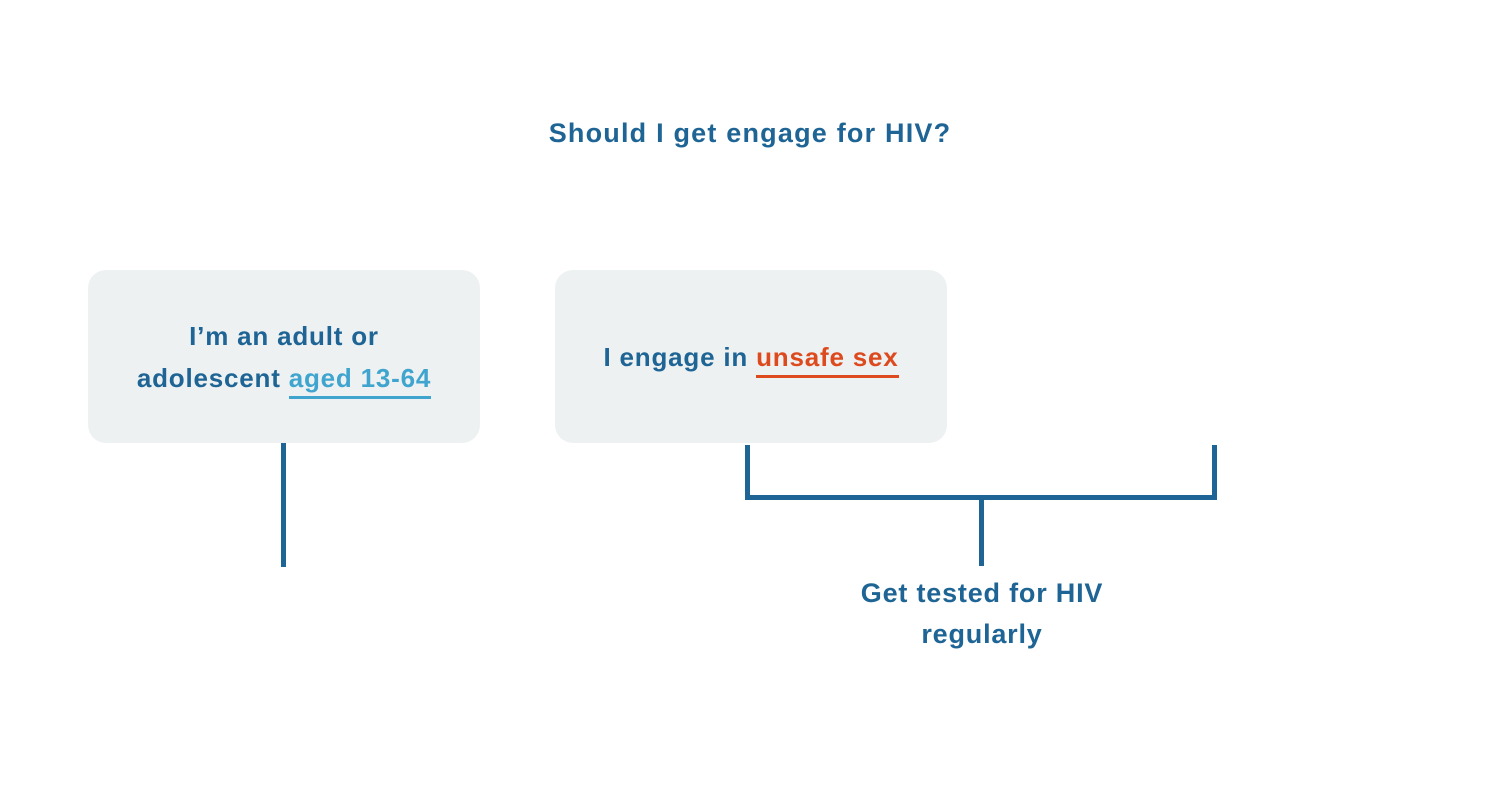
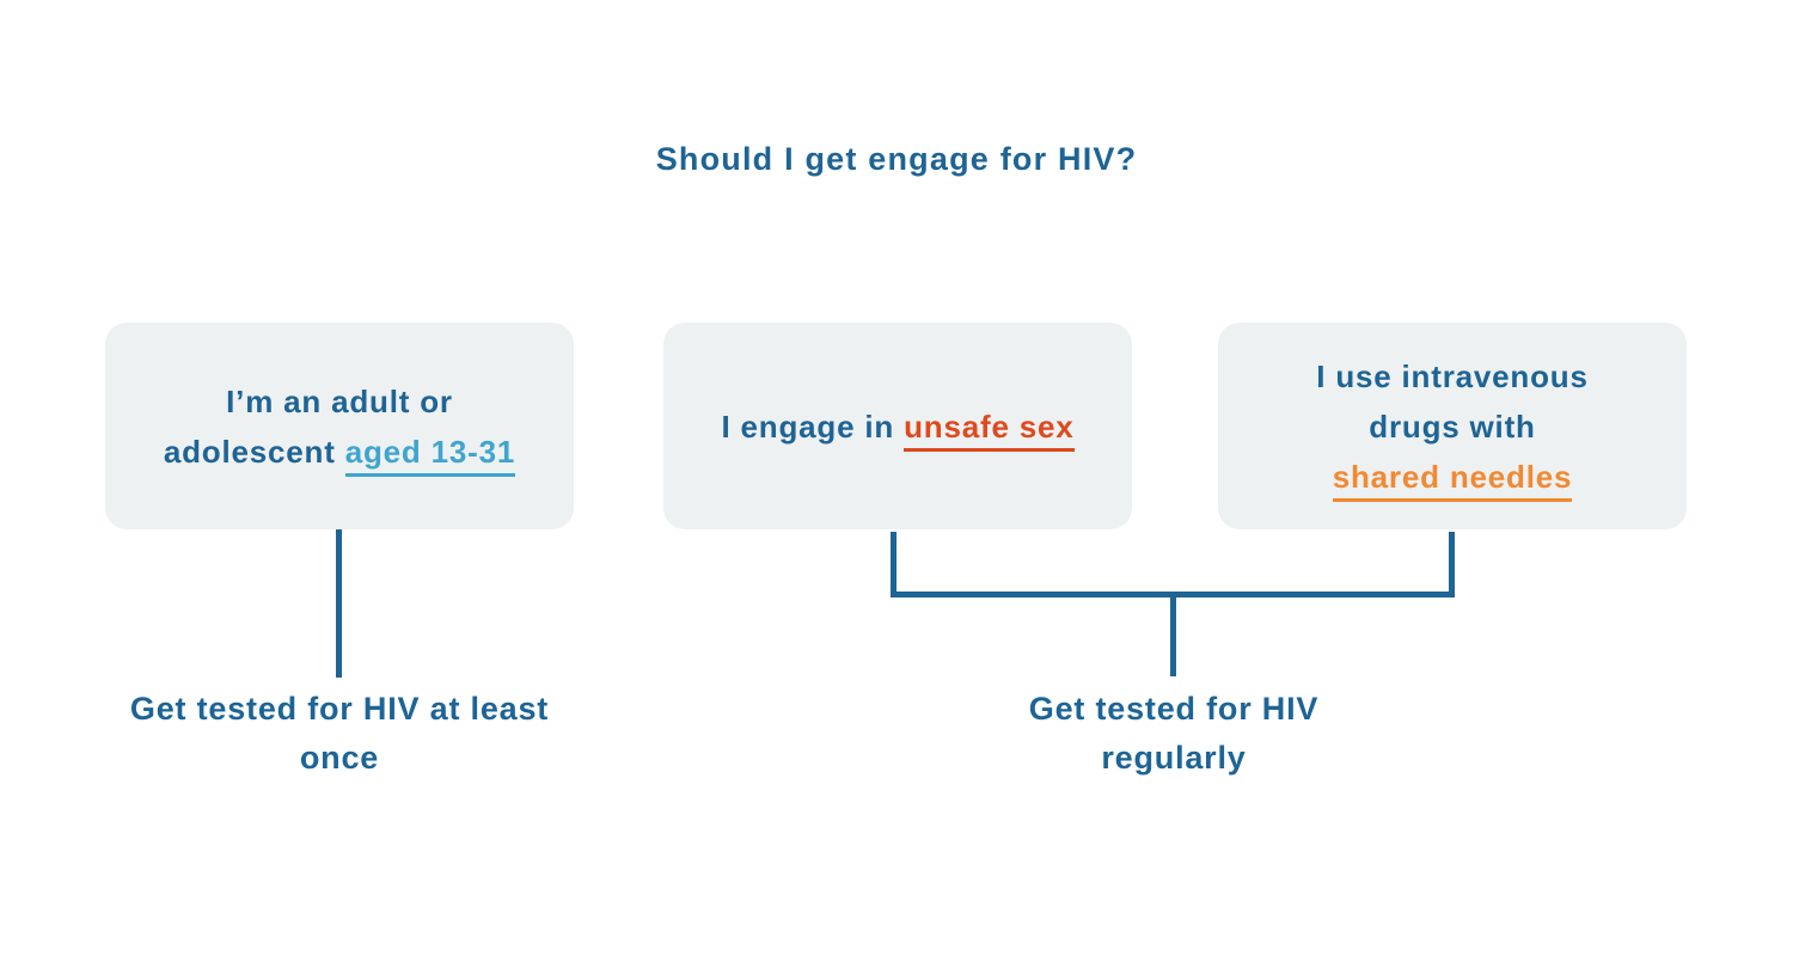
  Should I get engage for HIV?
- I’m an adult or adolescent aged 13-64
+ I’m an adult or adolescent aged 13-31
  I engage in unsafe sex
+ I use intravenous drugs with shared needles
+ Get tested for HIV at least once
  Get tested for HIV regularly
